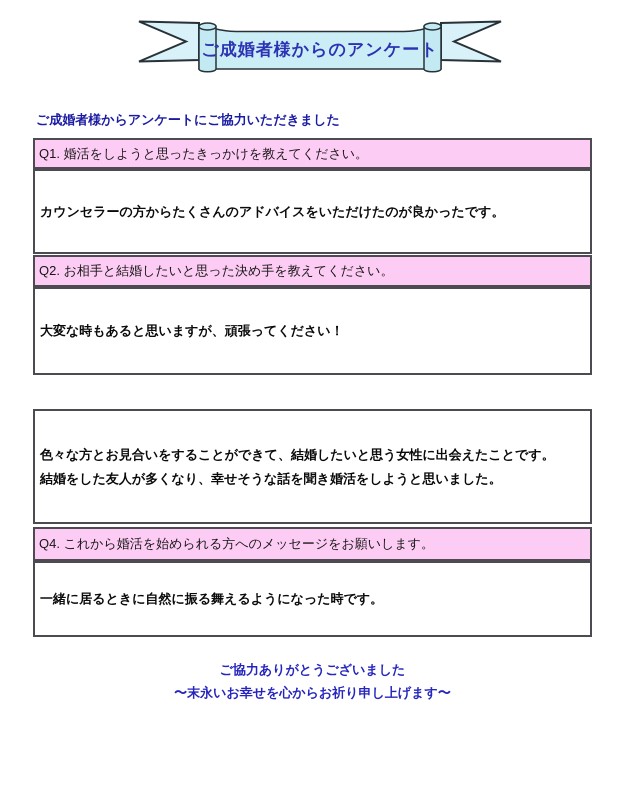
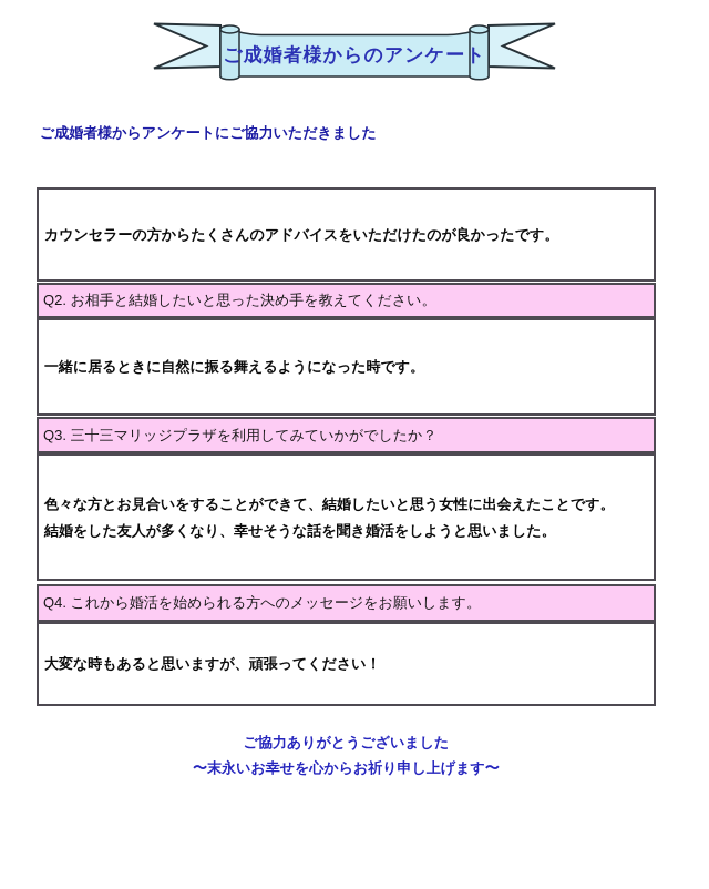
  ご成婚者様からのアンケート
  ご成婚者様からアンケートにご協力いただきました
- Q1. 婚活をしようと思ったきっかけを教えてください。
  カウンセラーの方からたくさんのアドバイスをいただけたのが良かったです。
  Q2. お相手と結婚したいと思った決め手を教えてください。
- 大変な時もあると思いますが、頑張ってください！
+ 一緒に居るときに自然に振る舞えるようになった時です。
+ Q3. 三十三マリッジプラザを利用してみていかがでしたか？
  色々な方とお見合いをすることができて、結婚したいと思う女性に出会えたことです。
  結婚をした友人が多くなり、幸せそうな話を聞き婚活をしようと思いました。
  Q4. これから婚活を始められる方へのメッセージをお願いします。
- 一緒に居るときに自然に振る舞えるようになった時です。
+ 大変な時もあると思いますが、頑張ってください！
  ご協力ありがとうございました
  〜末永いお幸せを心からお祈り申し上げます〜
